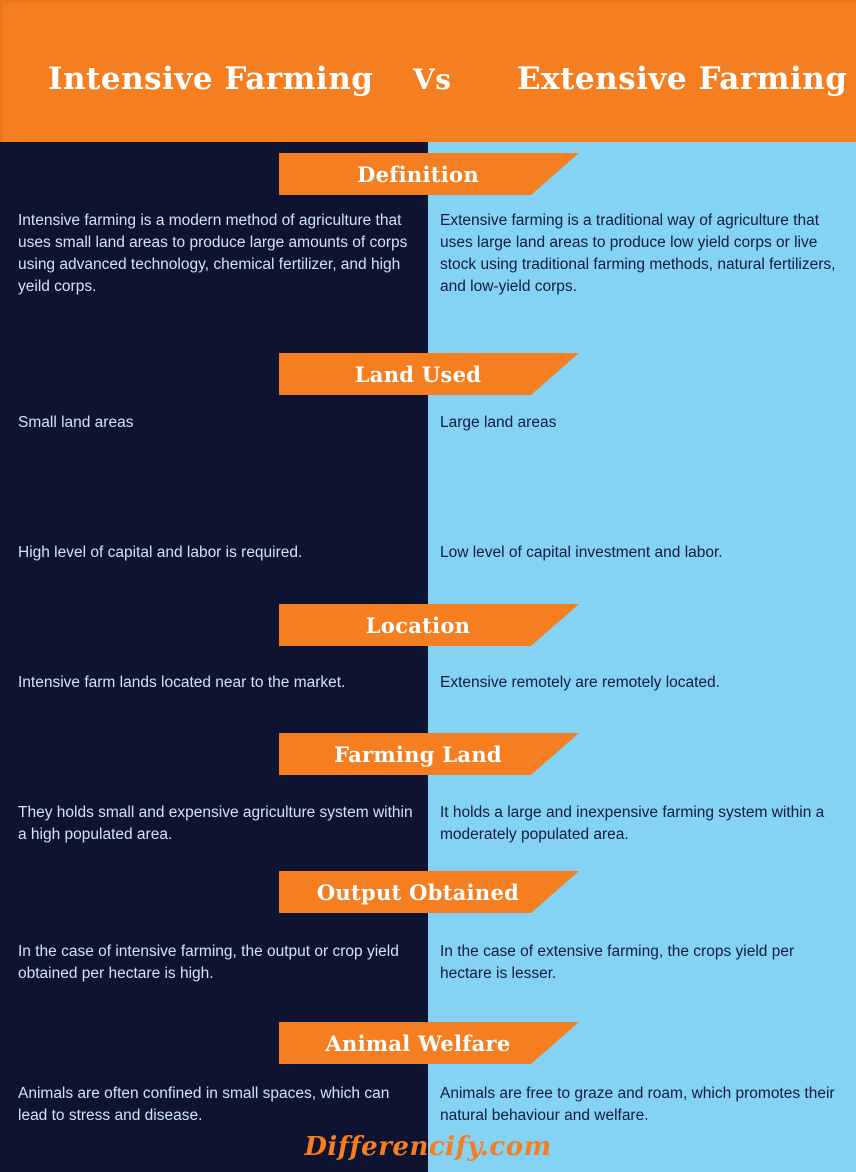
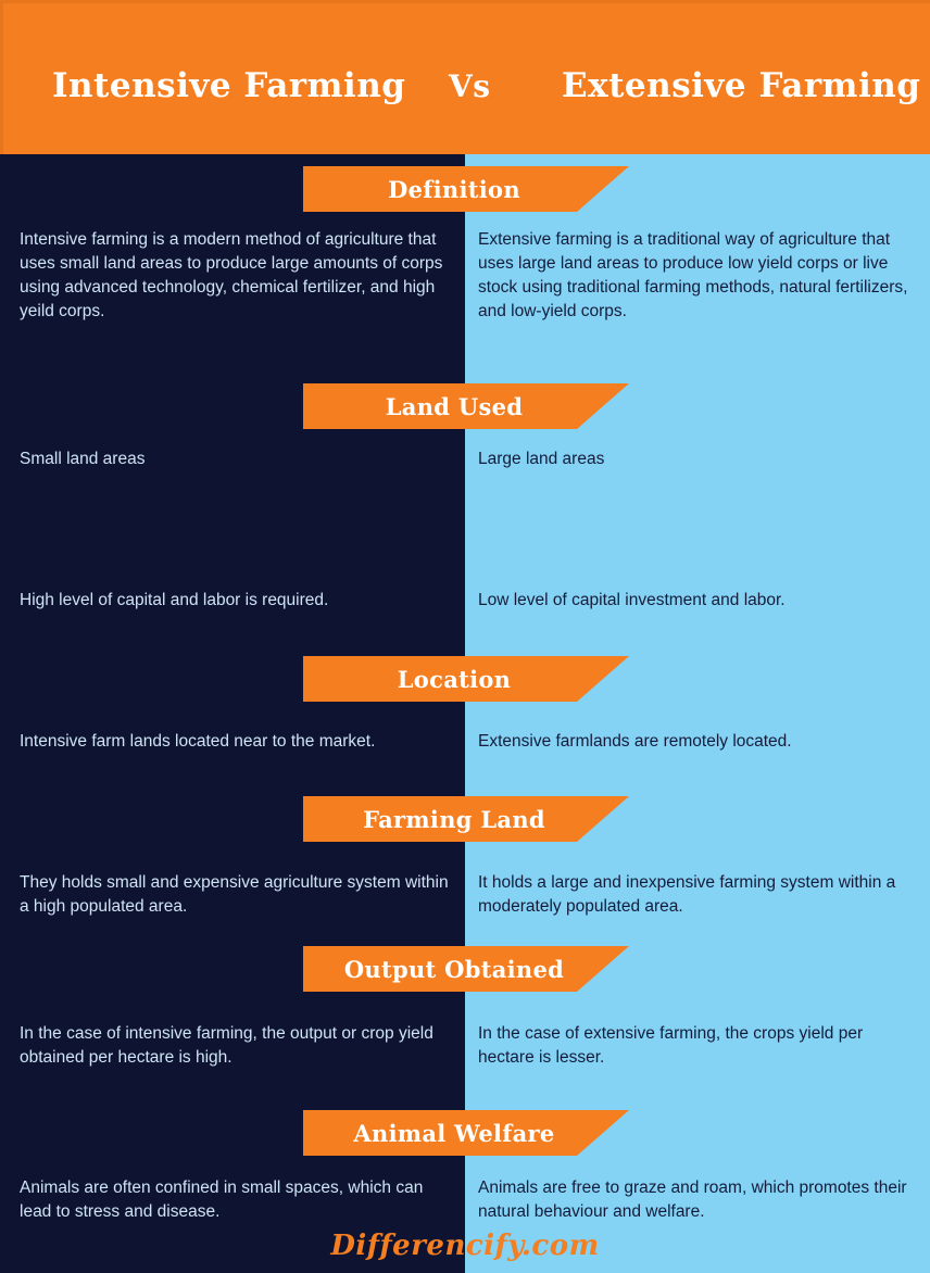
  Intensive Farming
  Vs
  Extensive Farming
  Definition
  Intensive farming is a modern method of agriculture that uses small land areas to produce large amounts of corps using advanced technology, chemical fertilizer, and high yeild corps.
  Extensive farming is a traditional way of agriculture that uses large land areas to produce low yield corps or live stock using traditional farming methods, natural fertilizers, and low-yield corps.
  Land Used
  Small land areas
  Large land areas
  High level of capital and labor is required.
  Low level of capital investment and labor.
  Location
  Intensive farm lands located near to the market.
- Extensive remotely are remotely located.
+ Extensive farmlands are remotely located.
  Farming Land
  They holds small and expensive agriculture system within a high populated area.
  It holds a large and inexpensive farming system within a moderately populated area.
  Output Obtained
  In the case of intensive farming, the output or crop yield obtained per hectare is high.
  In the case of extensive farming, the crops yield per hectare is lesser.
  Animal Welfare
  Animals are often confined in small spaces, which can lead to stress and disease.
  Animals are free to graze and roam, which promotes their natural behaviour and welfare.
  Differencify.com
